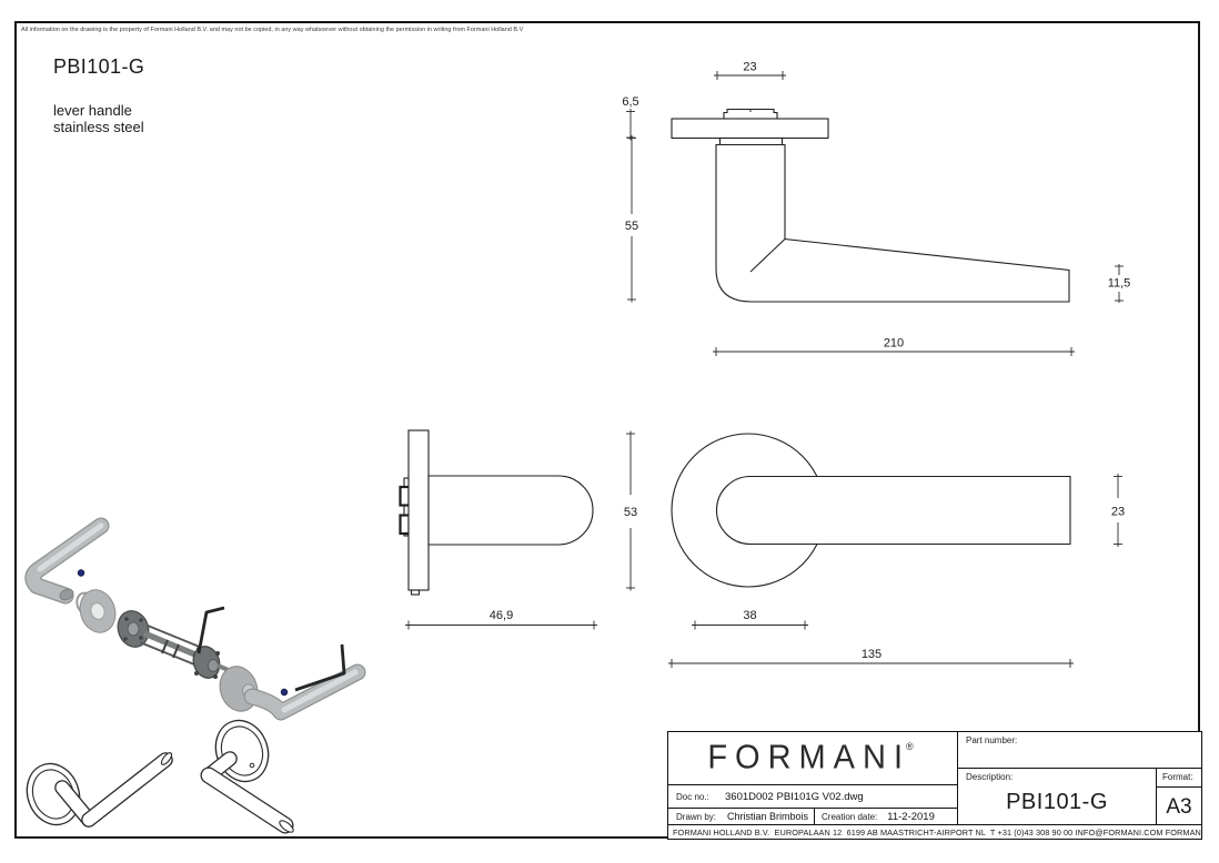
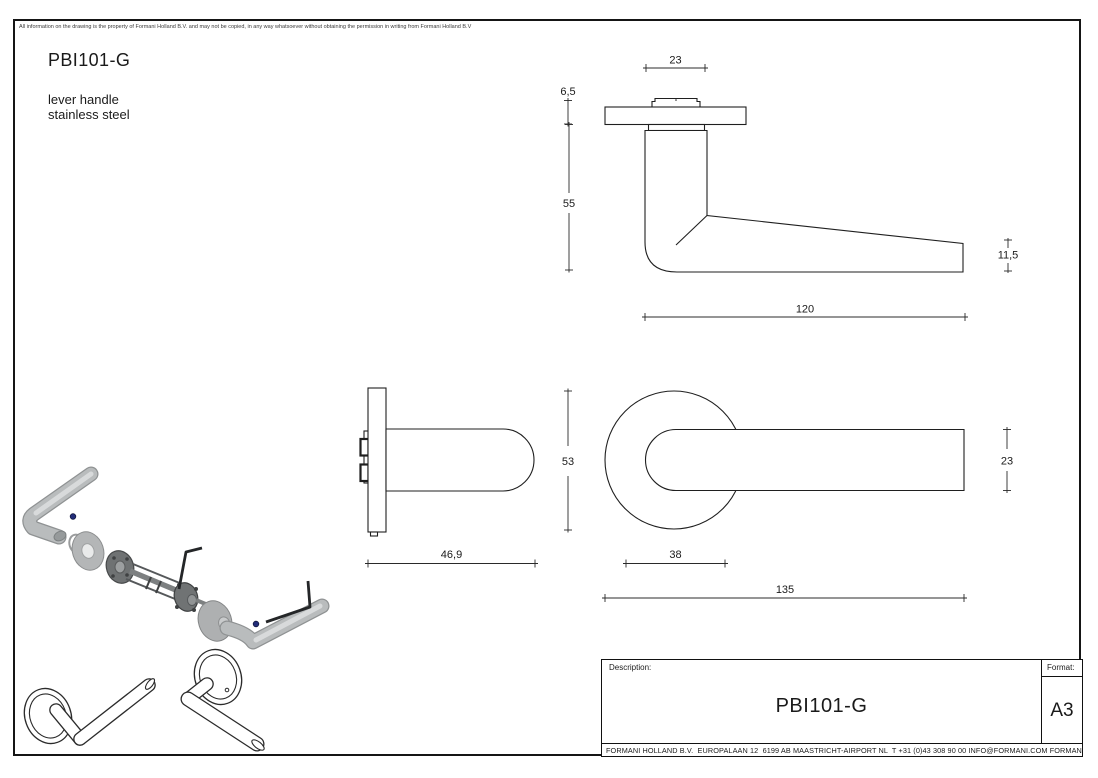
  PBI101-G
  lever handle
  stainless steel
  23
  6,5
  55
- 210
+ 120
  11,5
  46,9
  53
  38
  135
  23
- FORMANI
- ®
- Doc no.:
- 3601D002 PBI101G V02.dwg
- Drawn by:
- Christian Brimbois
- Creation date:
- 11-2-2019
- Part number:
  Description:
  PBI101-G
  Format:
  A3
  FORMANI HOLLAND B.V. EUROPALAAN 12 6199 AB MAASTRICHT-AIRPORT NL T +31 (0)43 308 90 00 INFO@FORMANI.COM FORMAN
